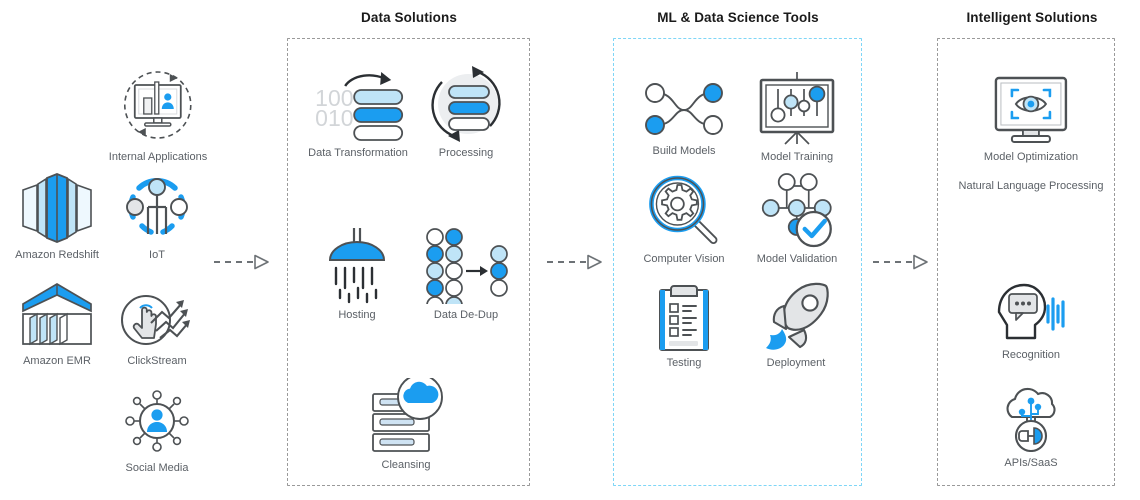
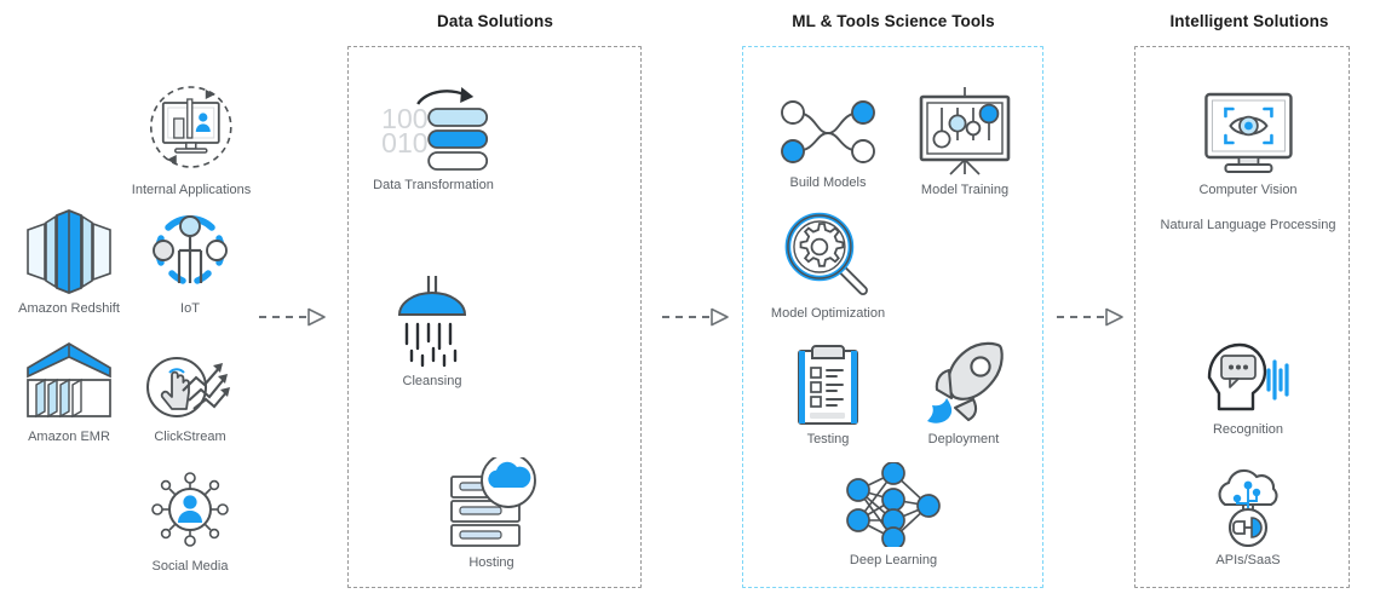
  Data Solutions
- ML & Data Science Tools
+ ML & Tools Science Tools
  Intelligent Solutions
  Internal Applications
  Amazon Redshift
  IoT
  Amazon EMR
  ClickStream
  Social Media
  100
  010
  Data Transformation
- Processing
- Hosting
+ Cleansing
- Data De-Dup
- Cleansing
+ Hosting
  Build Models
  Model Training
- Computer Vision
+ Model Optimization
- Model Validation
  Testing
  Deployment
+ Deep Learning
- Model Optimization
+ Computer Vision
  Natural Language Processing
  Recognition
  APIs/SaaS
